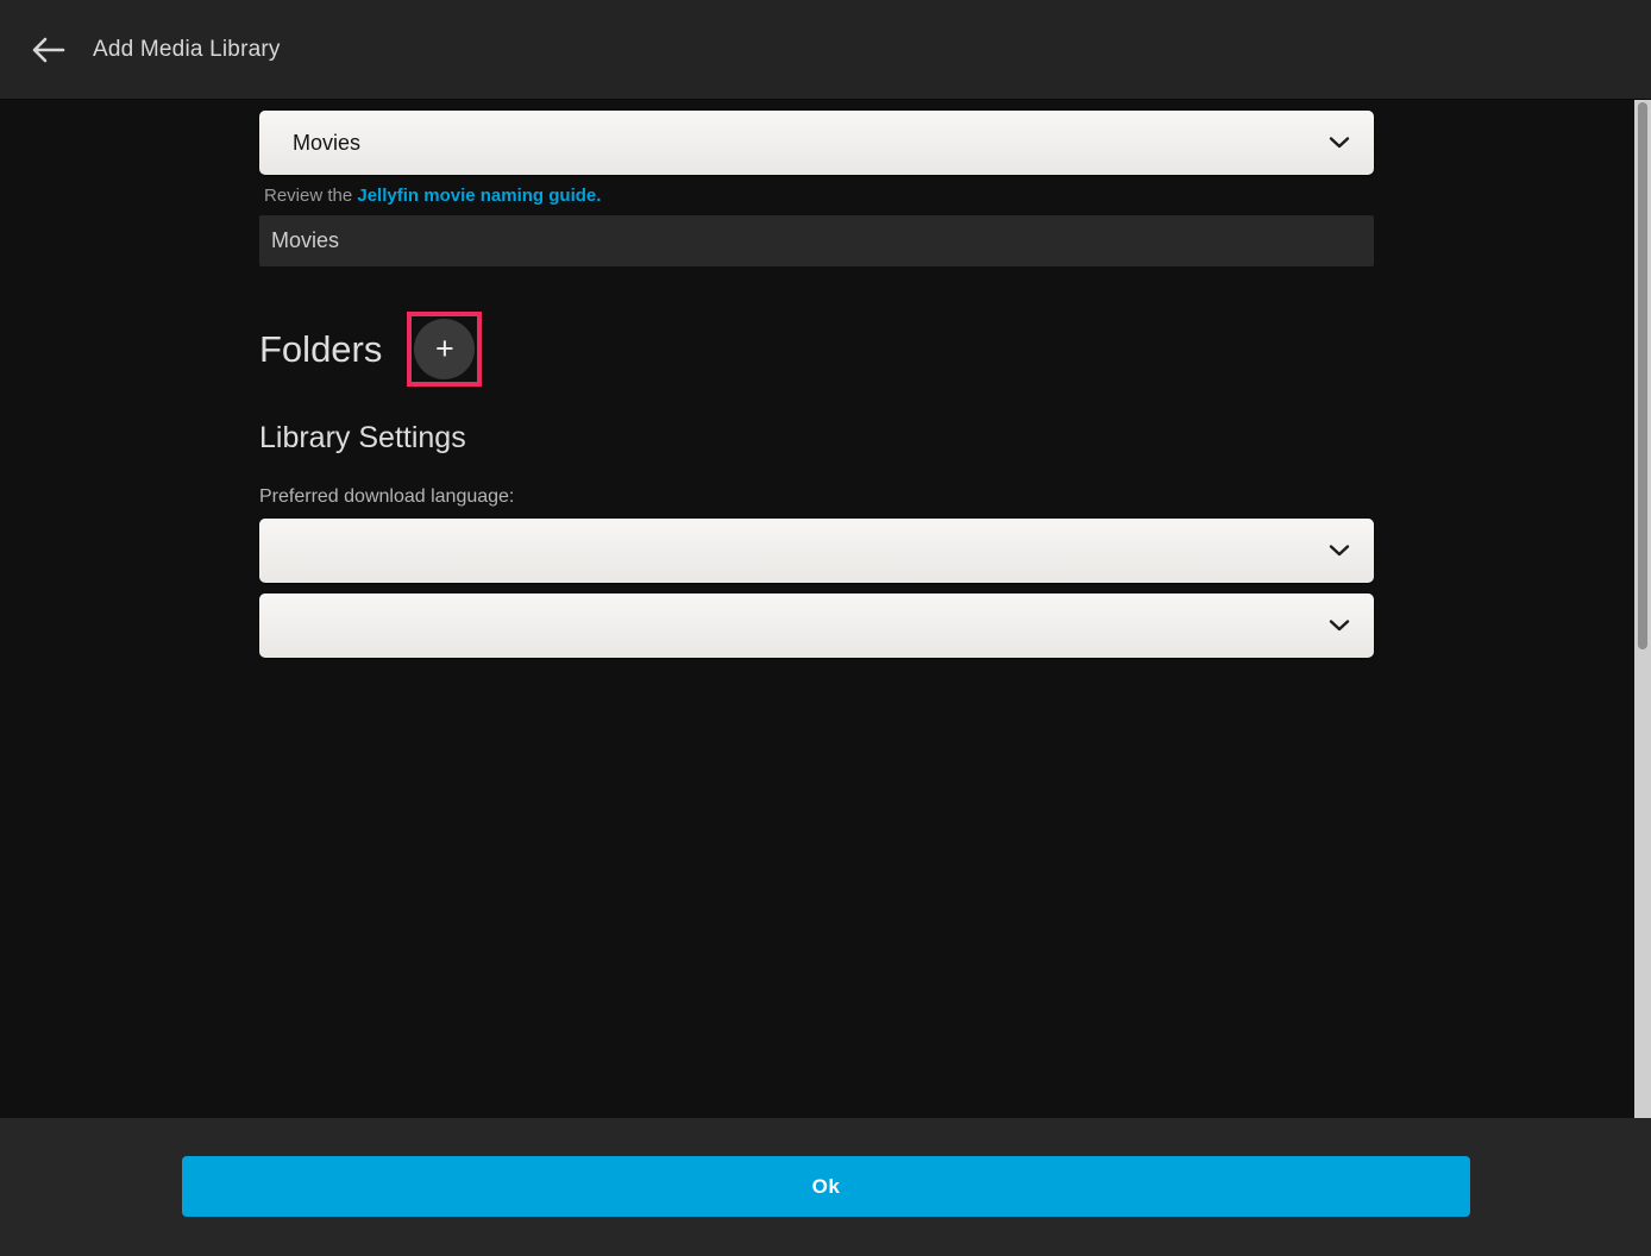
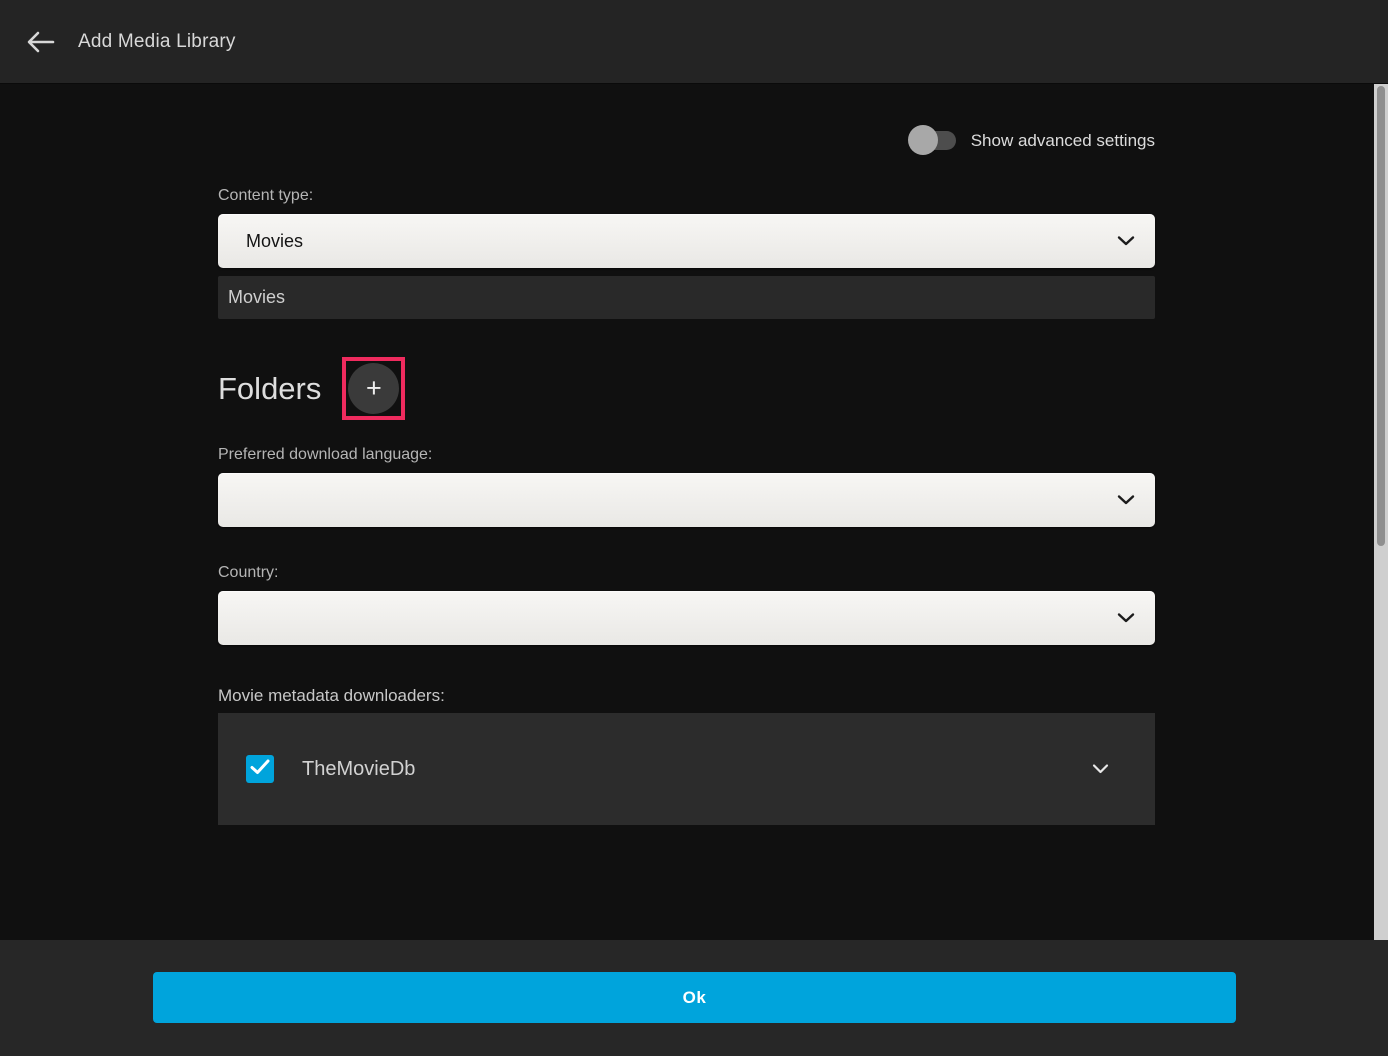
  Add Media Library
+ Show advanced settings
+ Content type:
  Movies
- Review the Jellyfin movie naming guide.
  Movies
  Folders
  +
- Library Settings
  Preferred download language:
+ Country:
+ Movie metadata downloaders:
+ TheMovieDb
  Ok
